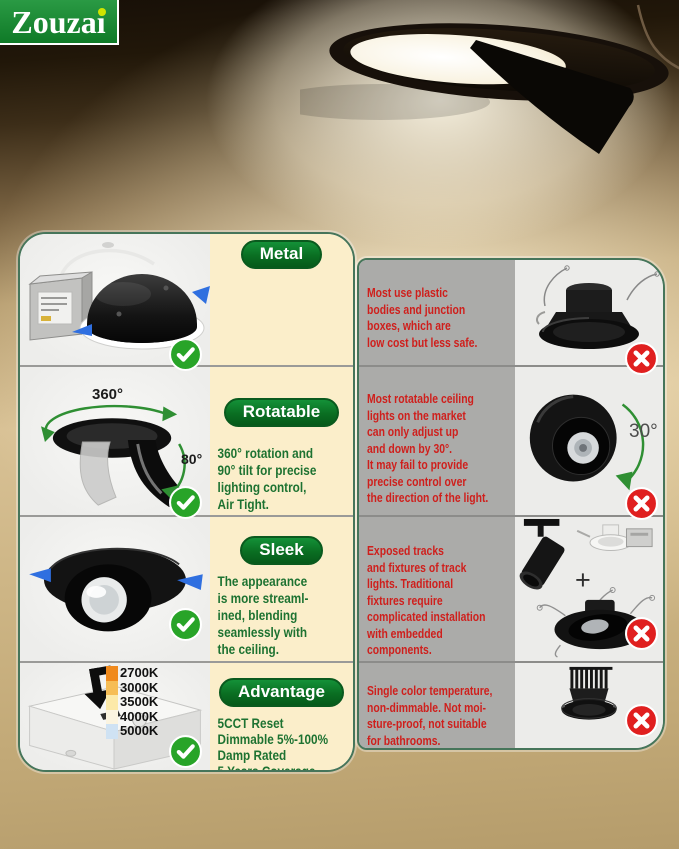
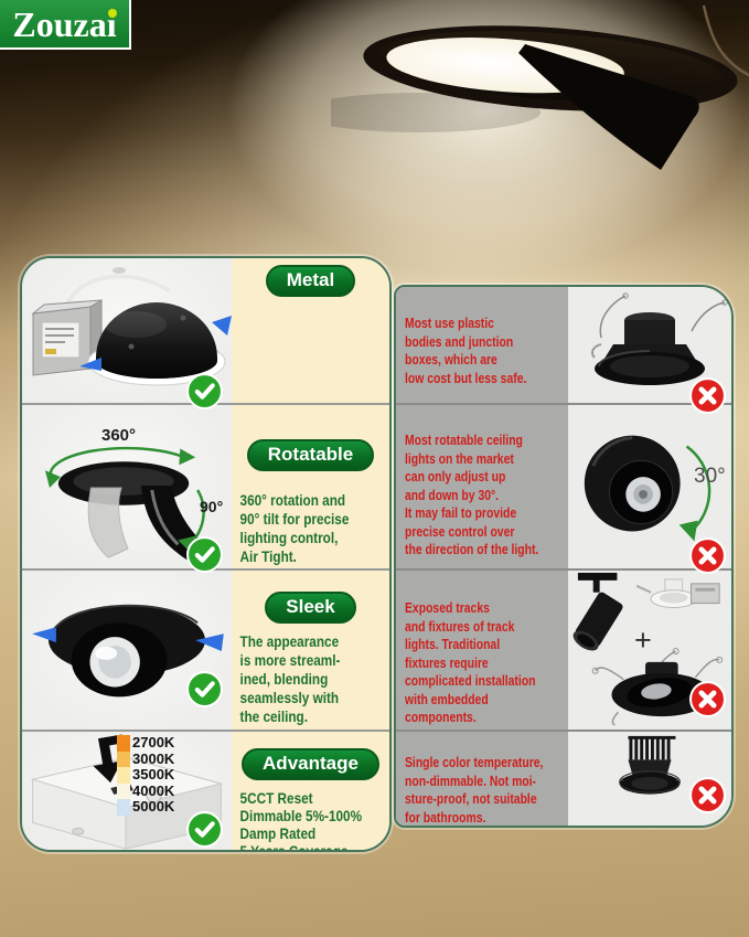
  Zouzai
  Metal
  360°
- 80°
+ 90°
  Rotatable
  360° rotation and
  90° tilt for precise
  lighting control,
  Air Tight.
  Sleek
  The appearance
  is more streaml-
  ined, blending
  seamlessly with
  the ceiling.
  2700K
  3000K
  3500K
  4000K
  5000K
  Advantage
  5CCT Reset
  Dimmable 5%-100%
  Damp Rated
  Most use plastic
  bodies and junction
  boxes, which are
  low cost but less safe.
  Most rotatable ceiling
  lights on the market
  can only adjust up
  and down by 30°.
  It may fail to provide
  precise control over
  the direction of the light.
  30°
  Exposed tracks
  and fixtures of track
  lights. Traditional
  fixtures require
  complicated installation
  with embedded
  components.
  +
  Single color temperature,
  non-dimmable. Not moi-
  sture-proof, not suitable
  for bathrooms.
